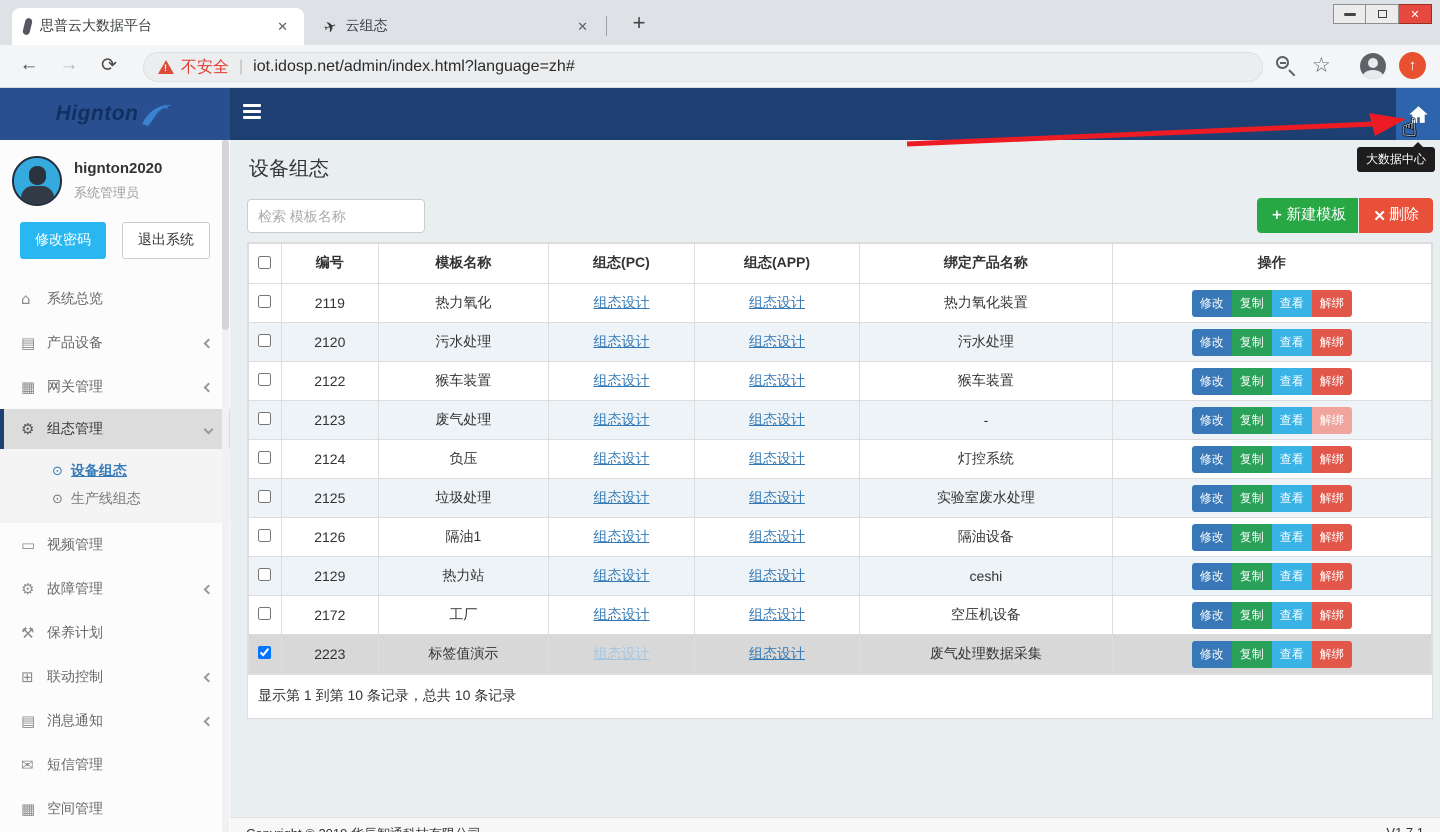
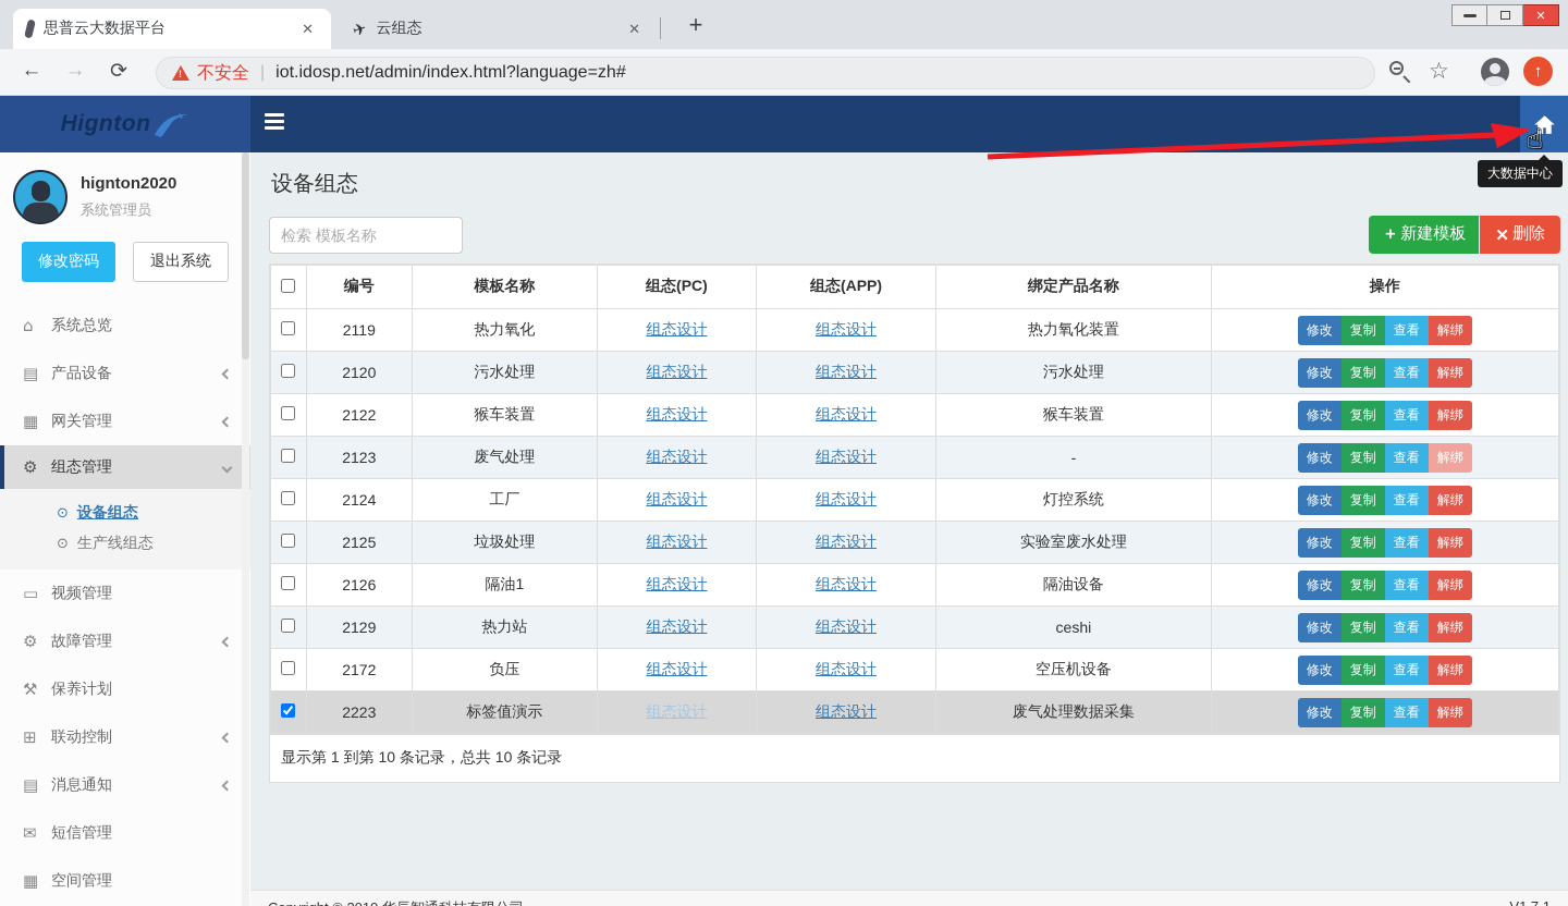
  思普云大数据平台
  ✕
  云组态
  ✕
  +
  ✕
  ←
  →
  ⟳
  不安全
  |
  iot.idosp.net/admin/index.html?language=zh#
  ☆
  ↑
  Hignton
  大数据中心
  ☝
  hignton2020
  系统管理员
  修改密码
  退出系统
  ⌂
  系统总览
  ▤
  产品设备
  ▦
  网关管理
  ⚙
  组态管理
  ⊙
  设备组态
  ⊙
  生产线组态
  ▭
  视频管理
  ⚙
  故障管理
  ⚒
  保养计划
  ⊞
  联动控制
  ▤
  消息通知
  ✉
  短信管理
  ▦
  空间管理
  设备组态
  检索 模板名称
  ＋
  新建模板
  ✕
  删除
  	编号	模板名称	组态(PC)	组态(APP)	绑定产品名称	操作
  	2119	热力氧化	组态设计	组态设计	热力氧化装置	修改 复制 查看 解绑
  	2120	污水处理	组态设计	组态设计	污水处理	修改 复制 查看 解绑
  	2122	猴车装置	组态设计	组态设计	猴车装置	修改 复制 查看 解绑
  	2123	废气处理	组态设计	组态设计	-	修改 复制 查看 解绑
- 	2124	负压	组态设计	组态设计	灯控系统	修改 复制 查看 解绑
+ 	2124	工厂	组态设计	组态设计	灯控系统	修改 复制 查看 解绑
  	2125	垃圾处理	组态设计	组态设计	实验室废水处理	修改 复制 查看 解绑
  	2126	隔油1	组态设计	组态设计	隔油设备	修改 复制 查看 解绑
  	2129	热力站	组态设计	组态设计	ceshi	修改 复制 查看 解绑
- 	2172	工厂	组态设计	组态设计	空压机设备	修改 复制 查看 解绑
+ 	2172	负压	组态设计	组态设计	空压机设备	修改 复制 查看 解绑
  	2223	标签值演示	组态设计	组态设计	废气处理数据采集	修改 复制 查看 解绑
  显示第 1 到第 10 条记录，总共 10 条记录
